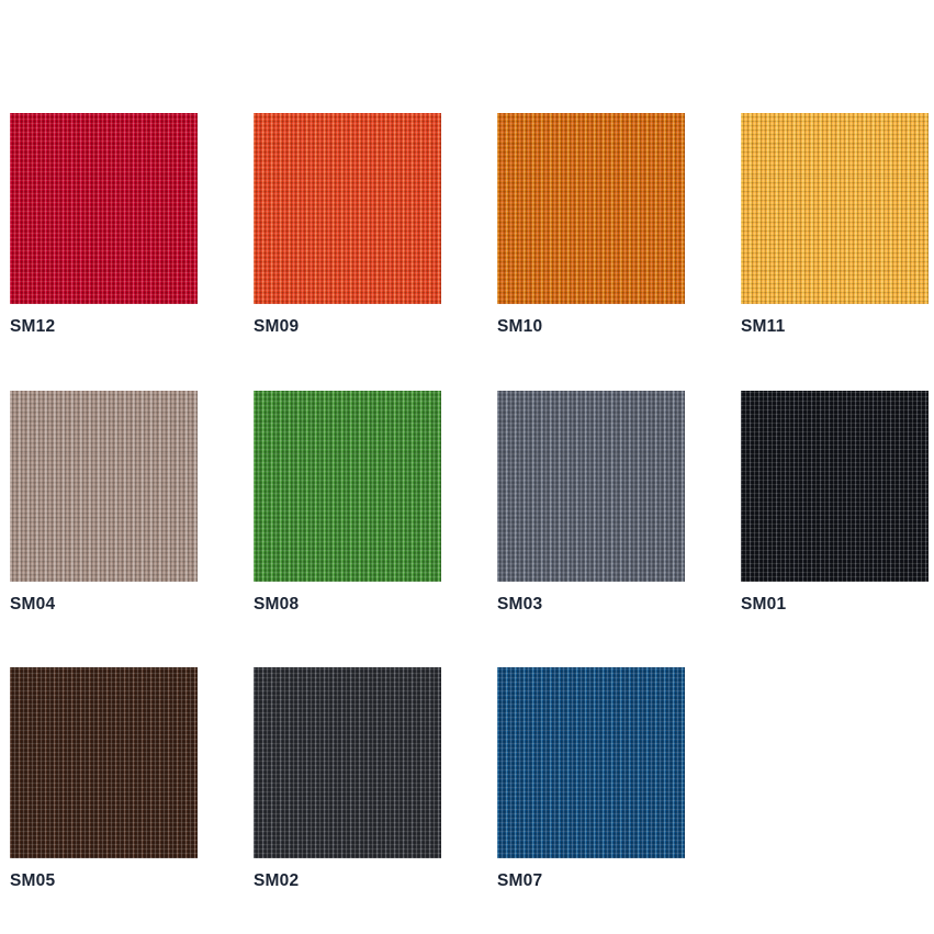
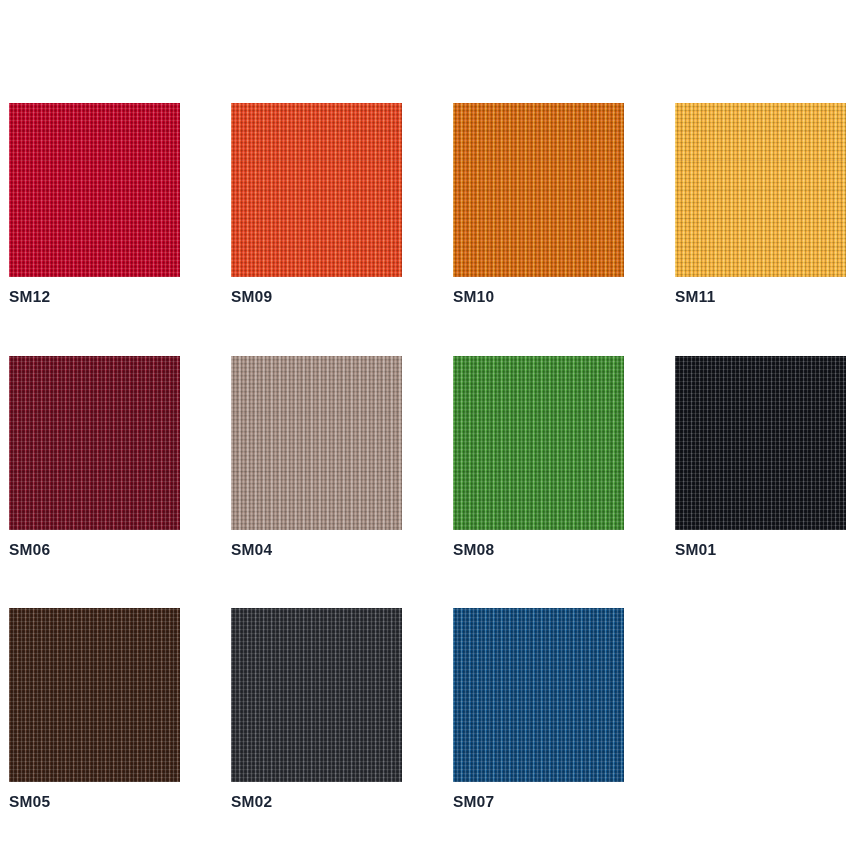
  SM12
  SM09
  SM10
  SM11
+ SM06
  SM04
  SM08
- SM03
  SM01
  SM05
  SM02
  SM07
